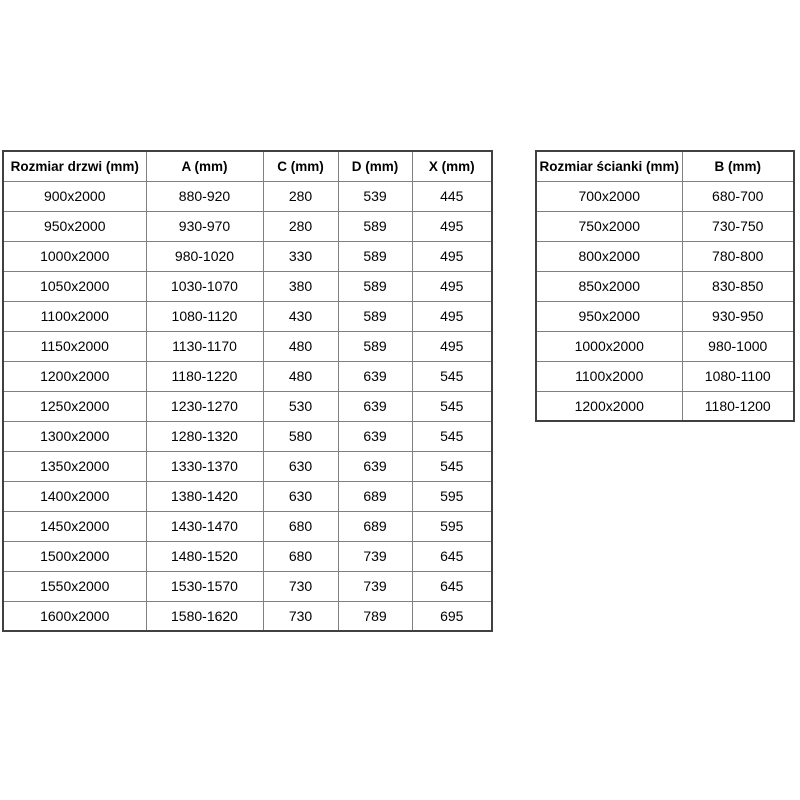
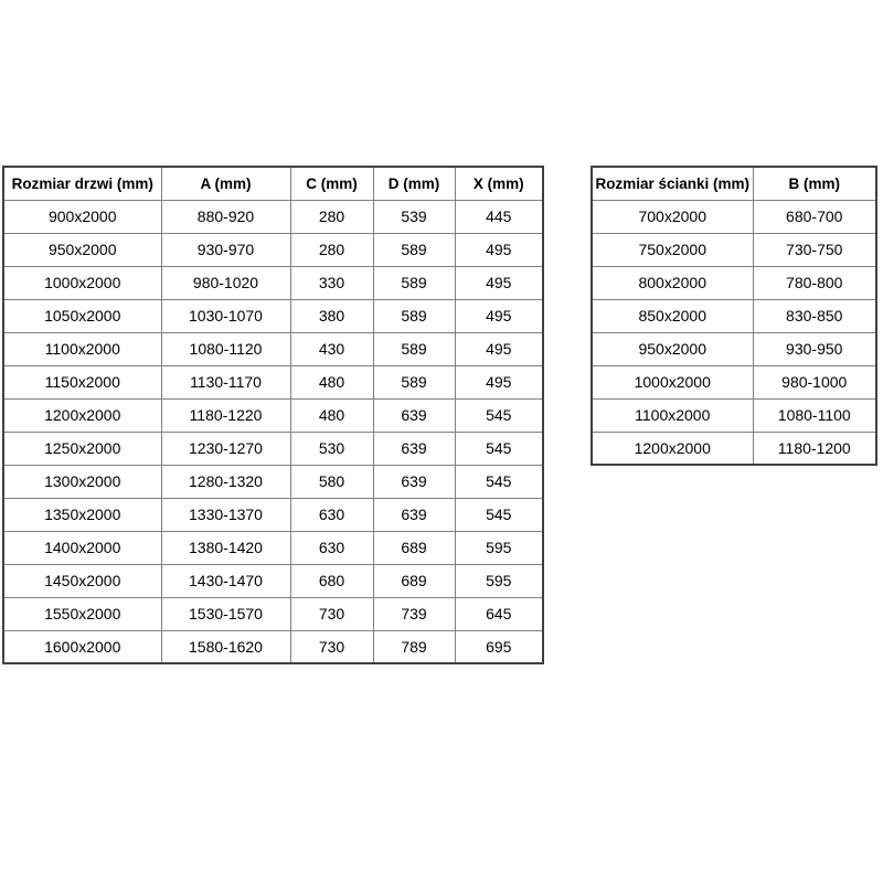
  Rozmiar drzwi (mm)	A (mm)	C (mm)	D (mm)	X (mm)
  900x2000	880-920	280	539	445
  950x2000	930-970	280	589	495
  1000x2000	980-1020	330	589	495
  1050x2000	1030-1070	380	589	495
  1100x2000	1080-1120	430	589	495
  1150x2000	1130-1170	480	589	495
  1200x2000	1180-1220	480	639	545
  1250x2000	1230-1270	530	639	545
  1300x2000	1280-1320	580	639	545
  1350x2000	1330-1370	630	639	545
  1400x2000	1380-1420	630	689	595
  1450x2000	1430-1470	680	689	595
- 1500x2000	1480-1520	680	739	645
  1550x2000	1530-1570	730	739	645
  1600x2000	1580-1620	730	789	695
  Rozmiar ścianki (mm)	B (mm)
  700x2000	680-700
  750x2000	730-750
  800x2000	780-800
  850x2000	830-850
  950x2000	930-950
  1000x2000	980-1000
  1100x2000	1080-1100
  1200x2000	1180-1200
